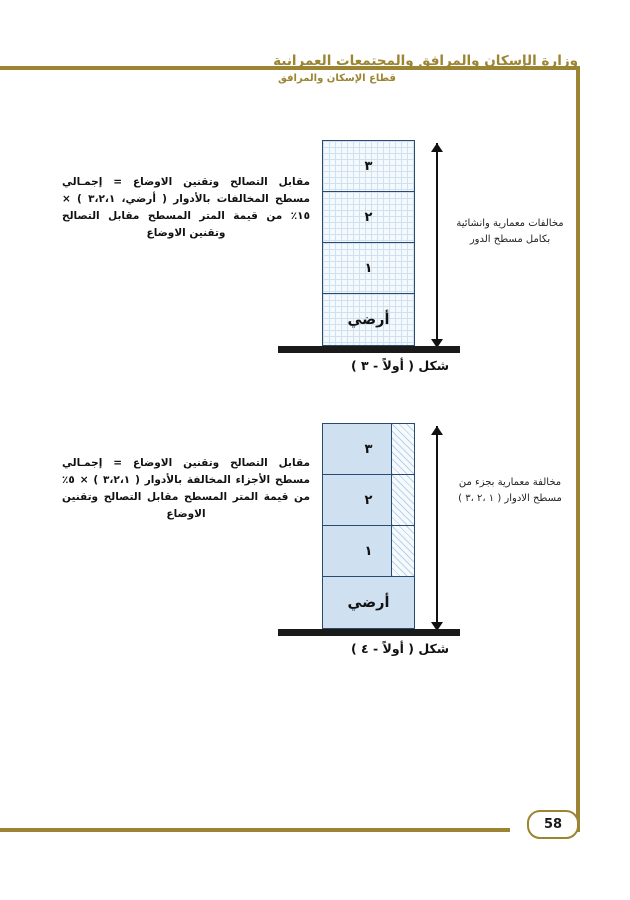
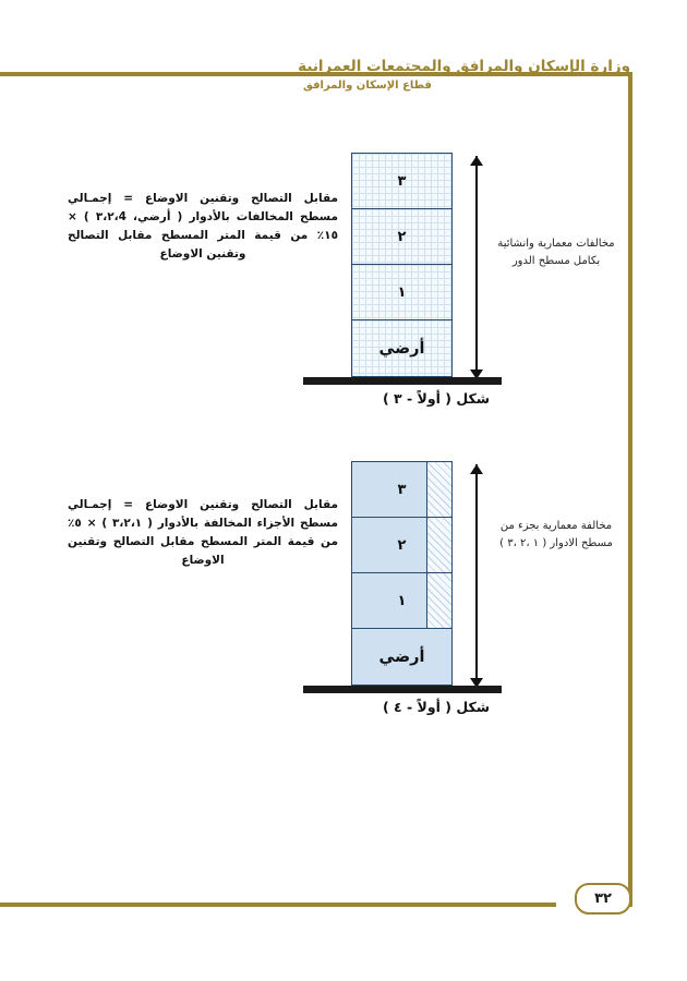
  وزارة الإسكان والمرافق والمجتمعات العمرانية
  قطاع الإسكان والمرافق
- مقابل التصالح وتقنين الاوضاع = إجمـالي مسطح المخالفات بالأدوار ( أرضي، ٣،٢،١ ) × ١٥٪ من قيمة المتر المسطح مقابل التصالح وتقنين الاوضاع
+ مقابل التصالح وتقنين الاوضاع = إجمـالي مسطح المخالفات بالأدوار ( أرضي، ٣،٢،4 ) × ١٥٪ من قيمة المتر المسطح مقابل التصالح وتقنين الاوضاع
  ٣
  ٢
  ١
  أرضي
  مخالفات معمارية وانشائية بكامل مسطح الدور
  شكل ( أولاً - ٣ )
  مقابل التصالح وتقنين الاوضاع = إجمـالي مسطح الأجزاء المخالفة بالأدوار ( ٣،٢،١ ) × ٥٪ من قيمة المتر المسطح مقابل التصالح وتقنين الاوضاع
  ٣
  ٢
  ١
  أرضي
  مخالفة معمارية بجزء من مسطح الادوار ( ١ ،٢ ،٣ )
  شكل ( أولاً - ٤ )
- 58
+ ٣٢
